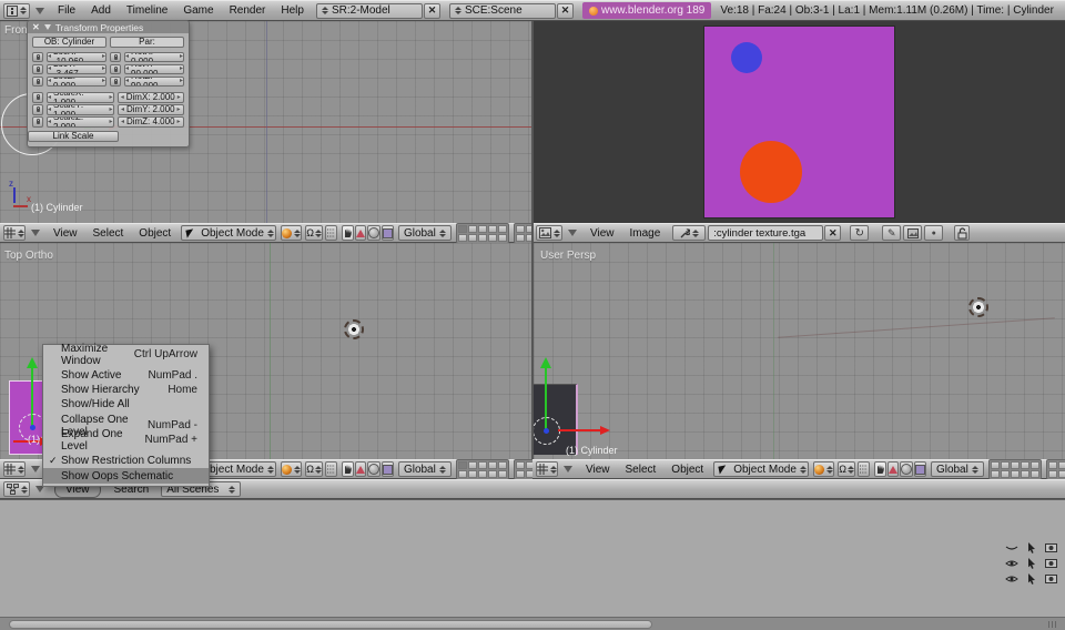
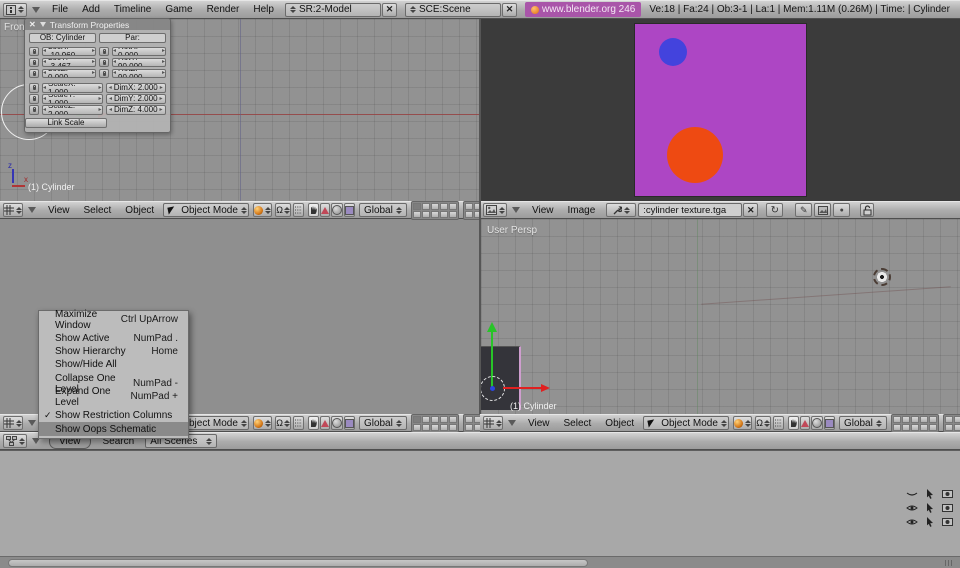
  File
  Add
  Timeline
  Game
  Render
  Help
  SR:2-Model
  ✕
  SCE:Scene
  ✕
- www.blender.org 189
+ www.blender.org 246
  Ve:18 | Fa:24 | Ob:3-1 | La:1 | Mem:1.11M (0.26M) | Time: | Cylinder
  Fron
  z
  x
  (1) Cylinder
  View
  Select
  Object
  Object Mode
  Ω
  Global
  View
  Image
  :cylinder texture.tga
  ✕
  ↻
  ✎
- Top Ortho
- (1)
  User Persp
  (1) Cylinder
  bject Mode
  Ω
  Global
  View
  Select
  Object
  Object Mode
  Ω
  Global
  View
  Search
  All Scenes
  ✕
  Transform Properties
  OB: Cylinder
  Par:
  DimX: 2.000
  DimY: 2.000
  DimZ: 4.000
  Link Scale
  Maximize Window
  Ctrl UpArrow
  Show Active
  NumPad .
  Show Hierarchy
  Home
  Show/Hide All
  Collapse One Level
  NumPad -
  Expand One Level
  NumPad +
  ✓
  Show Restriction Columns
  Show Oops Schematic
